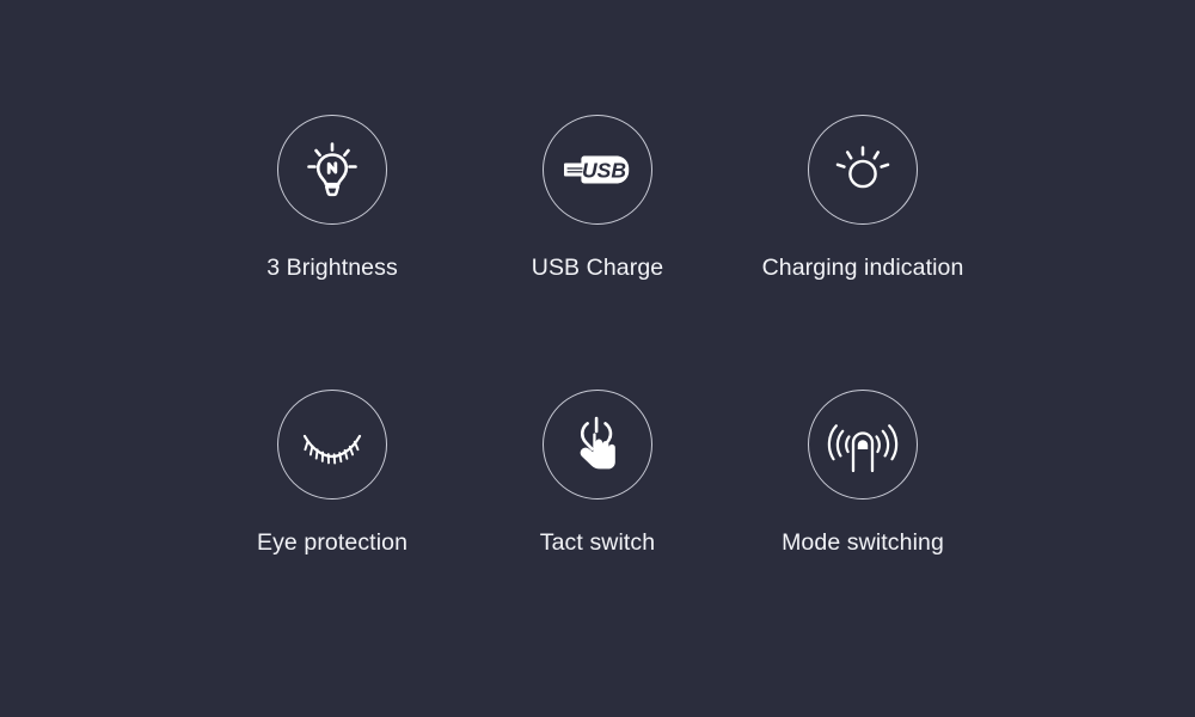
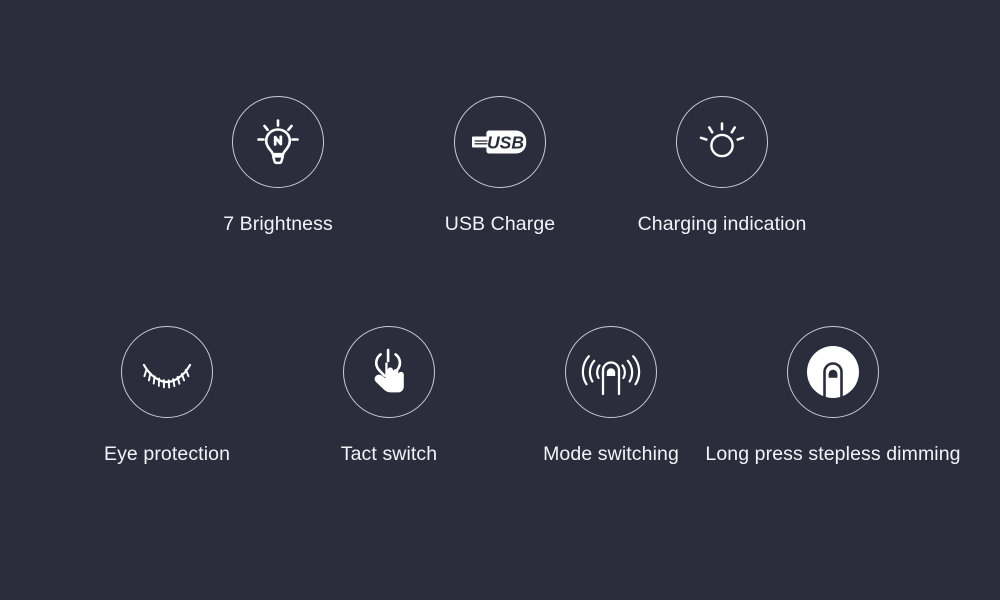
- 3 Brightness
+ 7 Brightness
  USB
  USB Charge
  Charging indication
  Eye protection
  Tact switch
  Mode switching
+ Long press stepless dimming
